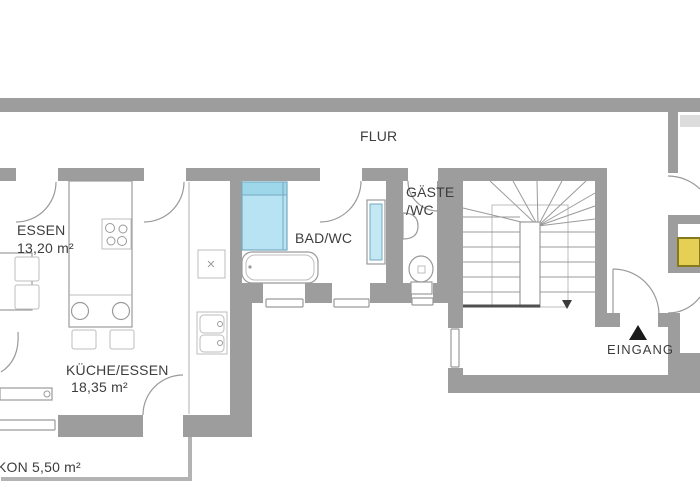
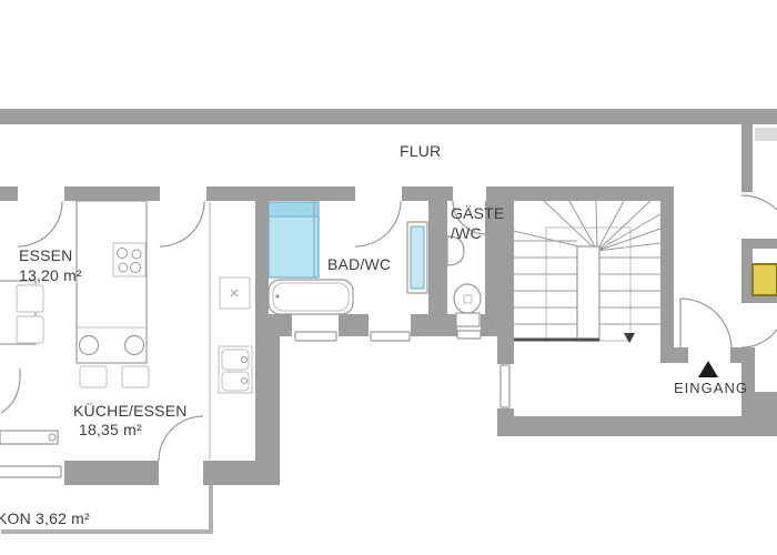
  FLUR
  ESSEN
  13,20 m²
  BAD/WC
  GÄSTE
  /WC
  KÜCHE/ESSEN
  18,35 m²
  EINGANG
- KON 5,50 m²
+ KON 3,62 m²
